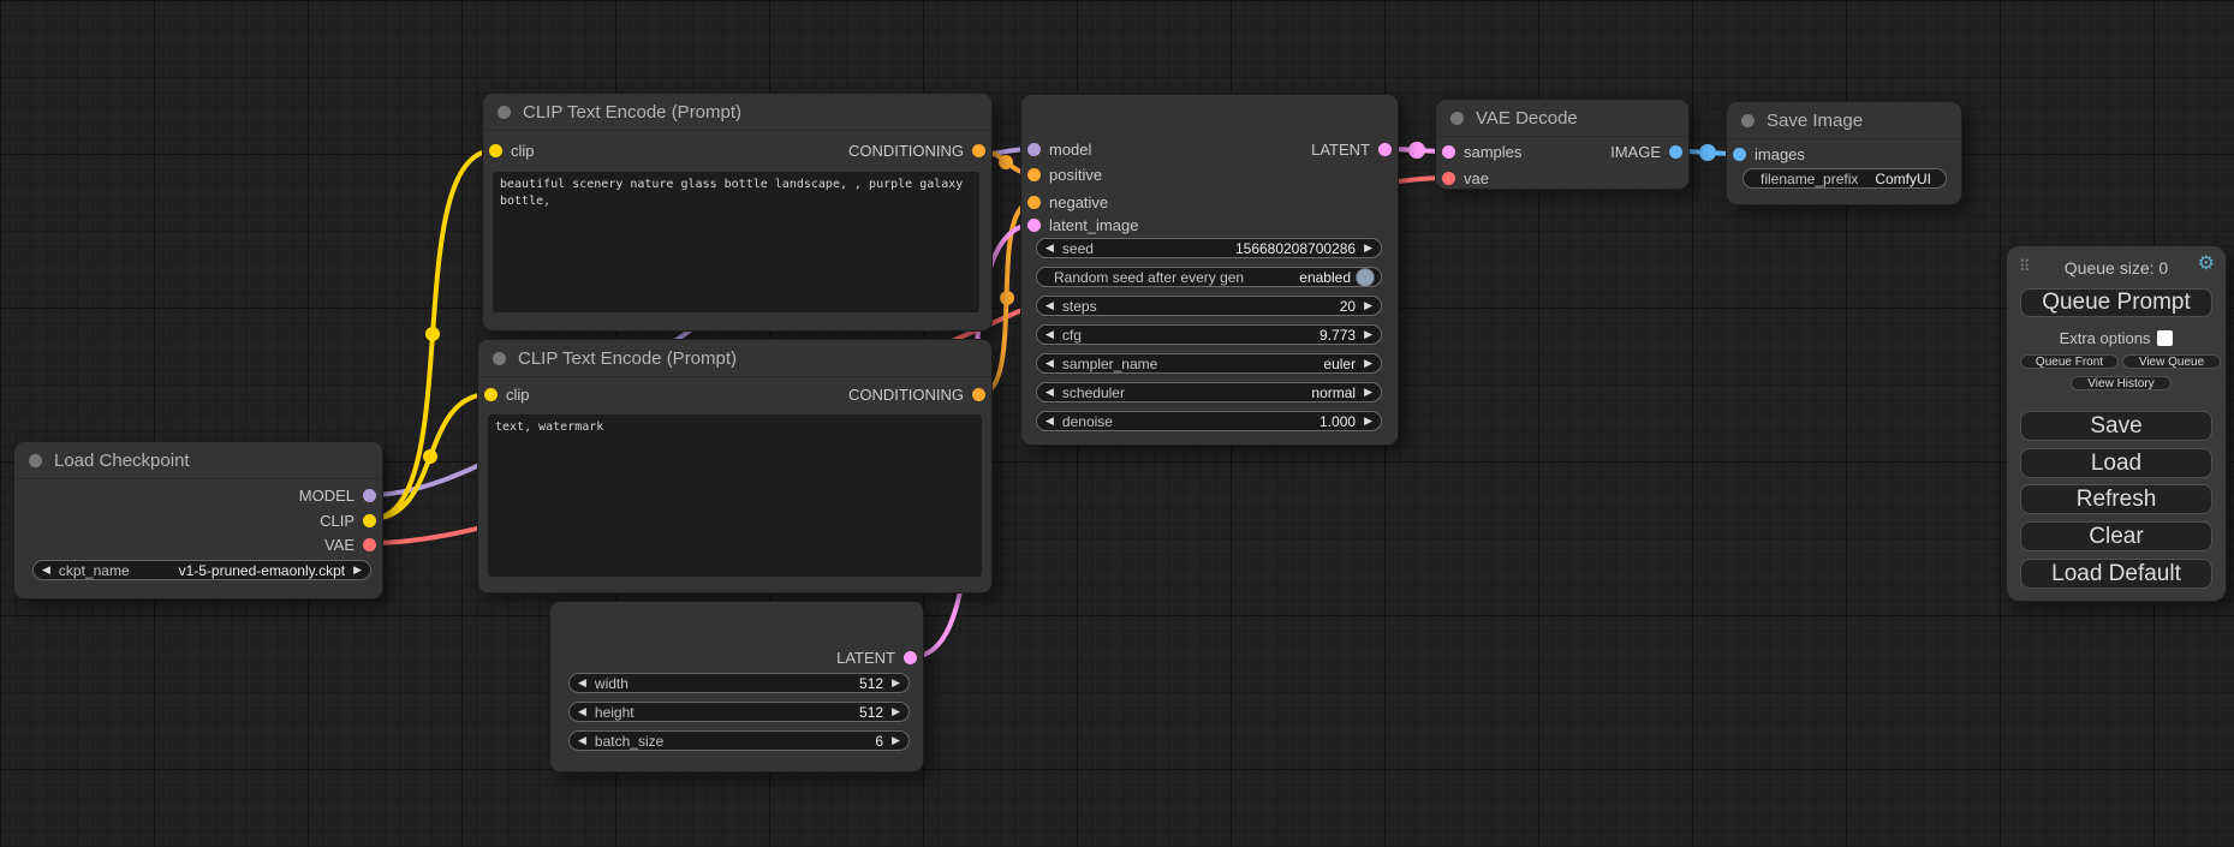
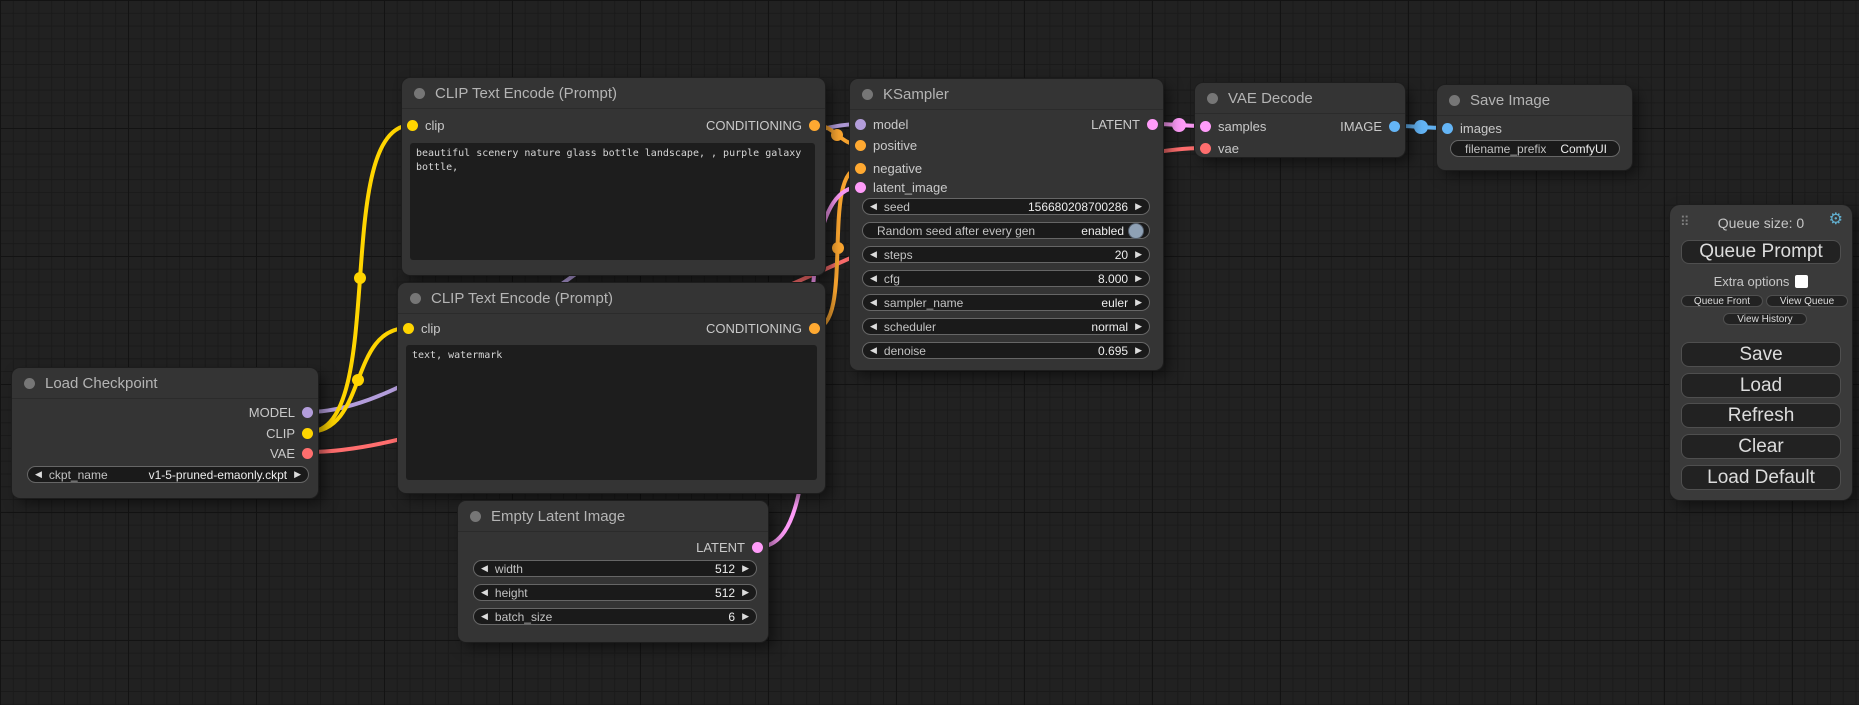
  Load Checkpoint
  MODEL
  CLIP
  VAE
  ◀
  ckpt_name
  v1-5-pruned-emaonly.ckpt
  ▶
  CLIP Text Encode (Prompt)
  clip
  CONDITIONING
  beautiful scenery nature glass bottle landscape, , purple galaxy bottle,
  CLIP Text Encode (Prompt)
  clip
  CONDITIONING
  text, watermark
+ KSampler
  model
  LATENT
  positive
  negative
  latent_image
  ◀
  seed
  156680208700286
  ▶
  Random seed after every gen
  enabled
  ◀
  steps
  20
  ▶
  ◀
  cfg
- 9.773
+ 8.000
  ▶
  ◀
  sampler_name
  euler
  ▶
  ◀
  scheduler
  normal
  ▶
  ◀
  denoise
- 1.000
+ 0.695
  ▶
+ Empty Latent Image
  LATENT
  ◀
  width
  512
  ▶
  ◀
  height
  512
  ▶
  ◀
  batch_size
  6
  ▶
  VAE Decode
  samples
  IMAGE
  vae
  Save Image
  images
  filename_prefix
  ComfyUI
  ⠿
  Queue size: 0
  ⚙
  Queue Prompt
  Extra options
  Queue Front
  View Queue
  View History
  Save
  Load
  Refresh
  Clear
  Load Default
